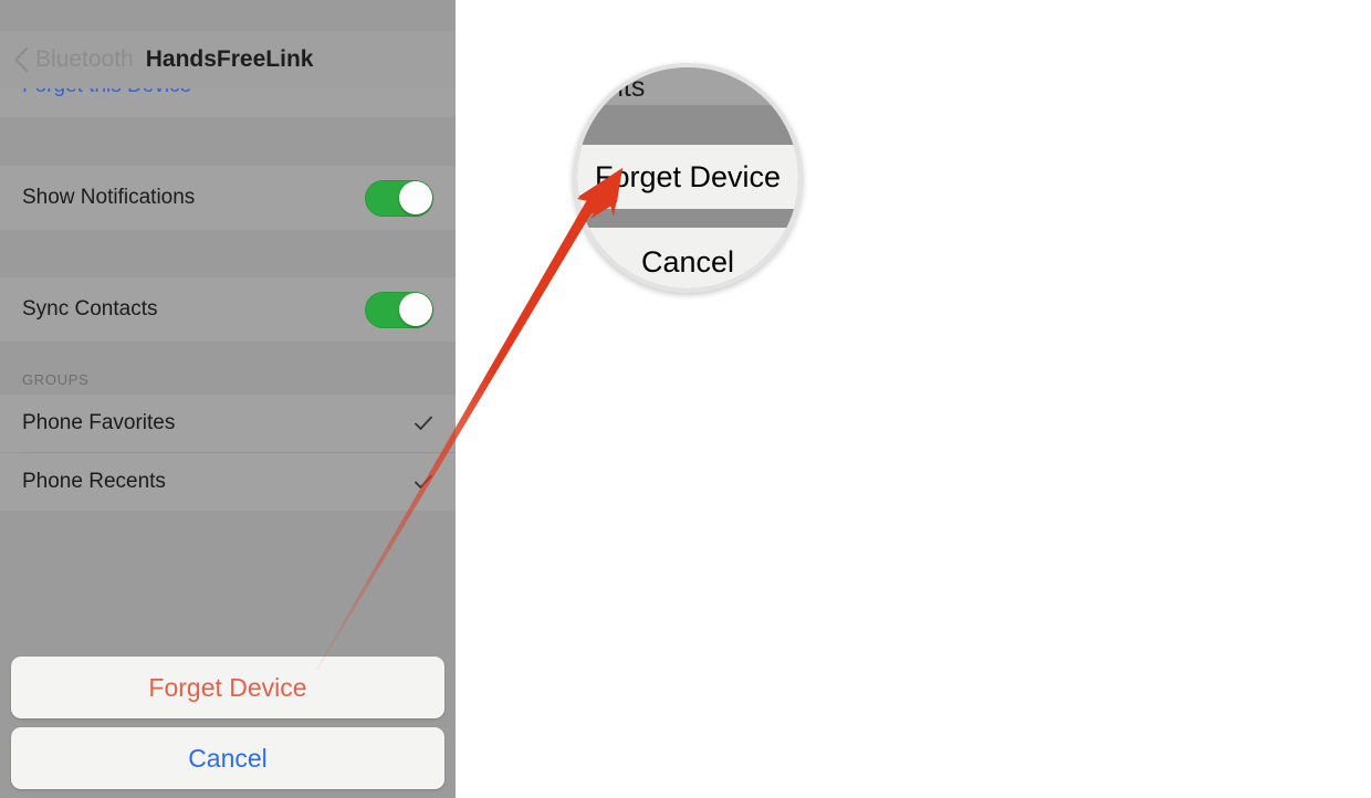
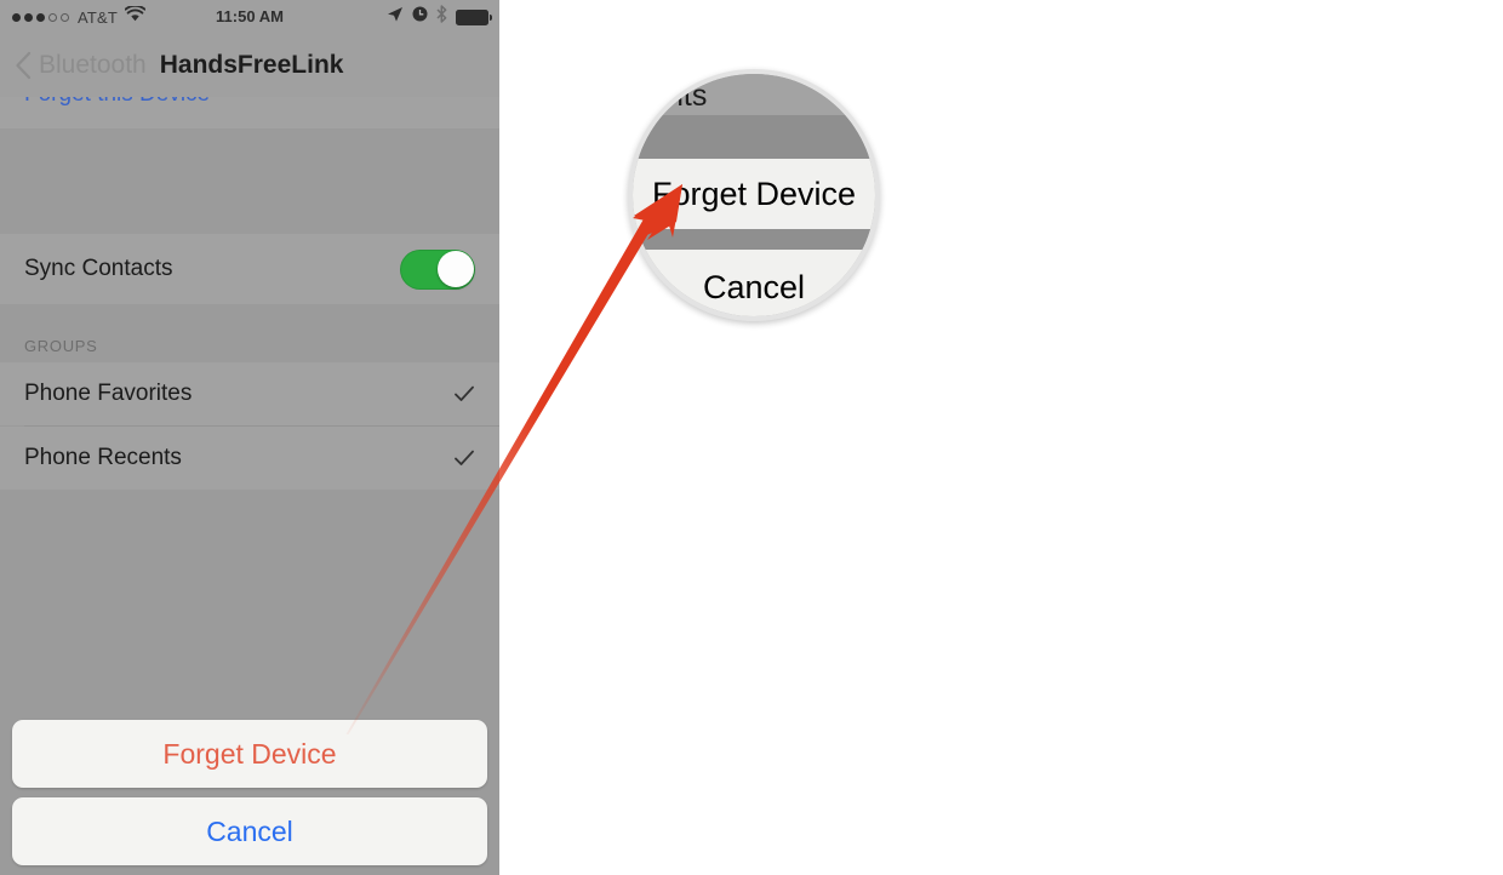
+ AT&T
+ 11:50 AM
  HandsFreeLink
- Show Notifications
  Sync Contacts
  GROUPS
  Phone Favorites
  Phone Recents
  Forget Device
  Cancel
  nts
  Forget Device
  Cancel
